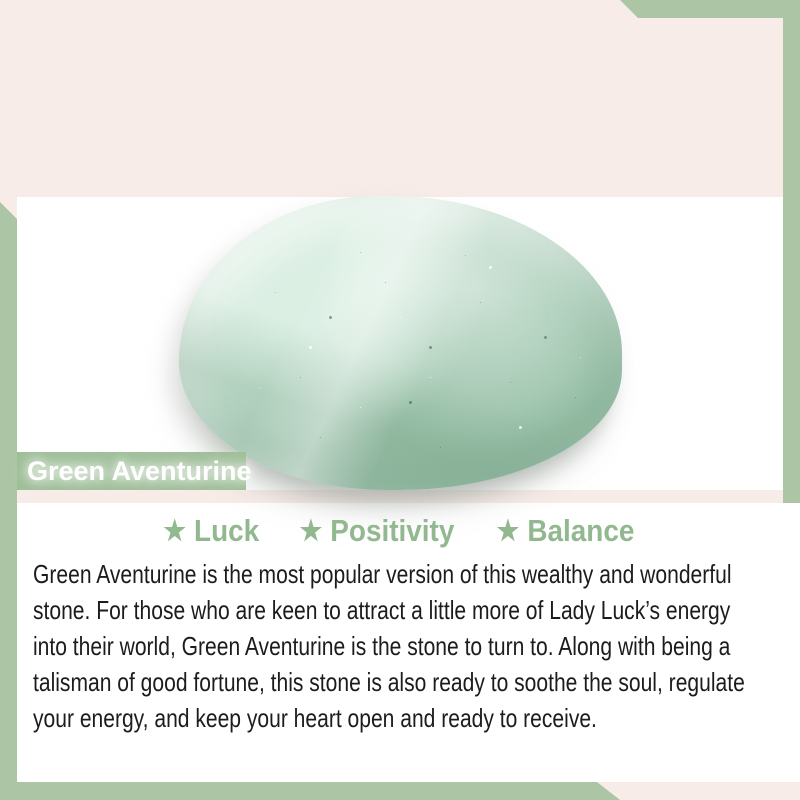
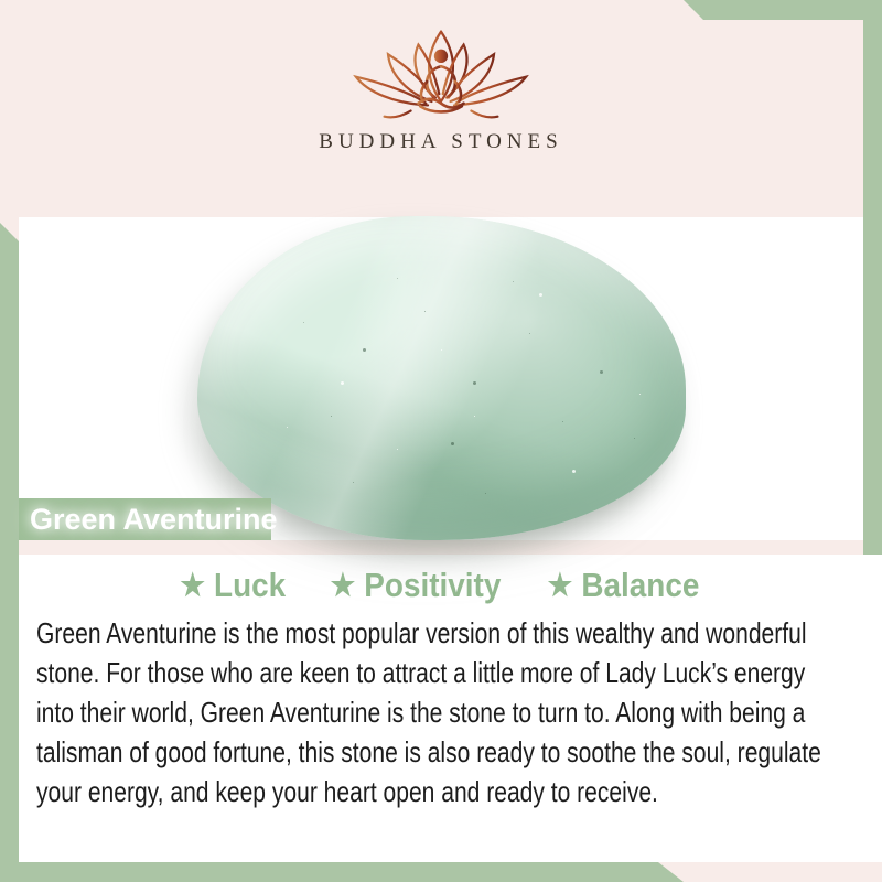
+ BUDDHA STONES
  Green Aventurine
  ★
  Luck
  ★
  Positivity
  ★
  Balance
  Green Aventurine is the most popular version of this wealthy and wonderful
  stone. For those who are keen to attract a little more of Lady Luck’s energy
  into their world, Green Aventurine is the stone to turn to. Along with being a
  talisman of good fortune, this stone is also ready to soothe the soul, regulate
  your energy, and keep your heart open and ready to receive.
